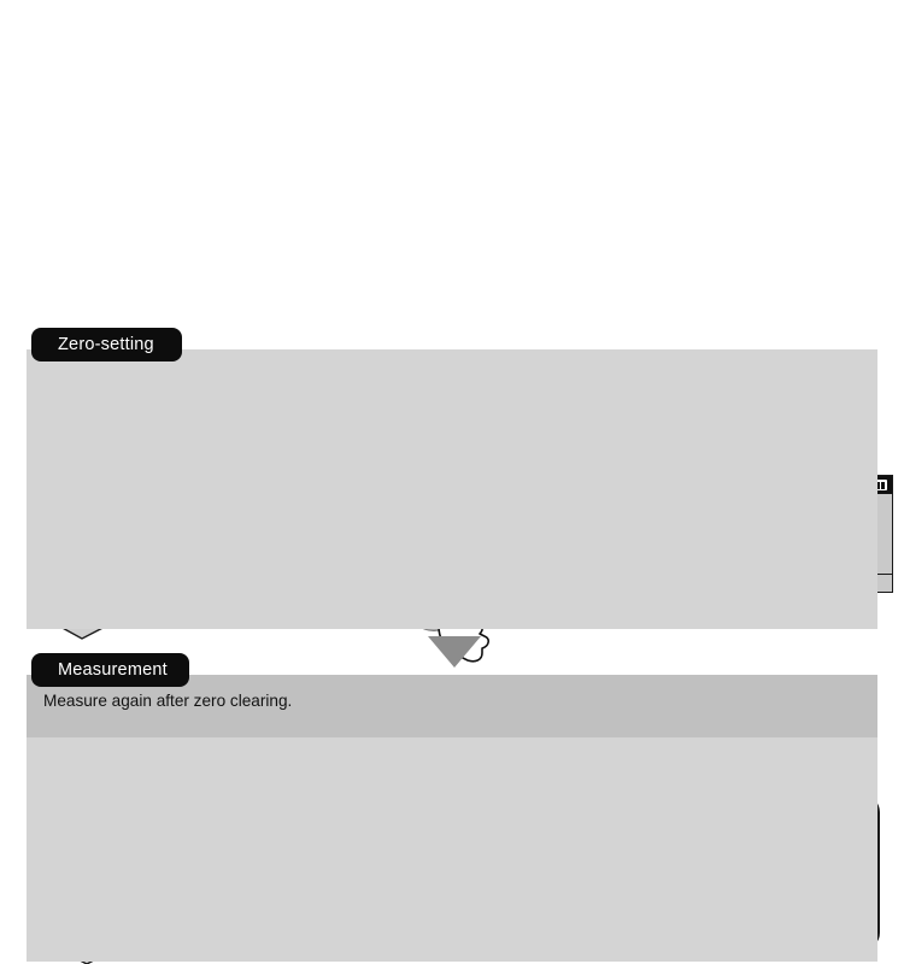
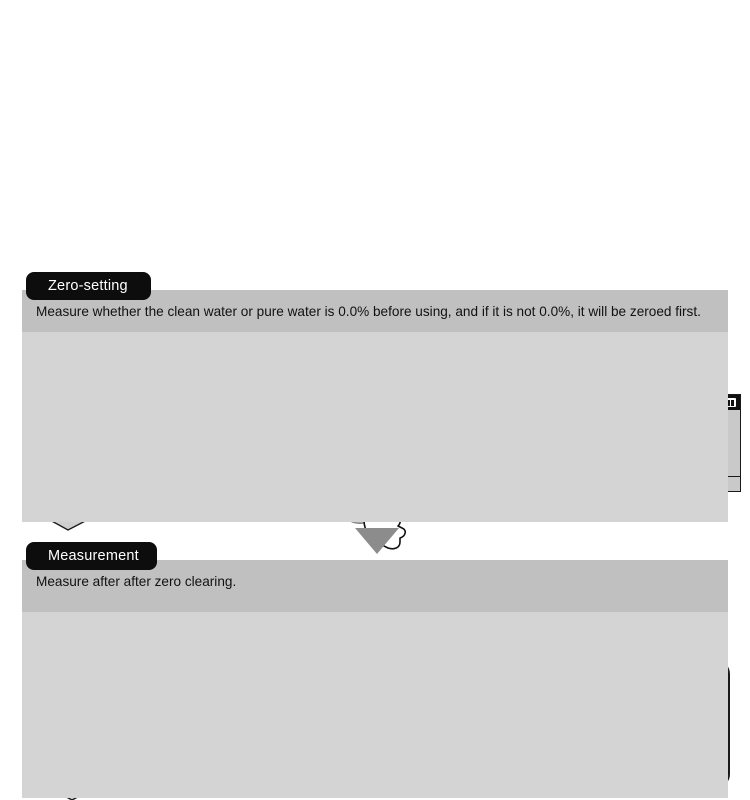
+ Measure whether the clean water or pure water is 0.0% before using, and if it is not 0.0%, it will be zeroed first.
  Zero-setting
- Measure again after zero clearing.
+ Measure after after zero clearing.
  Measurement
